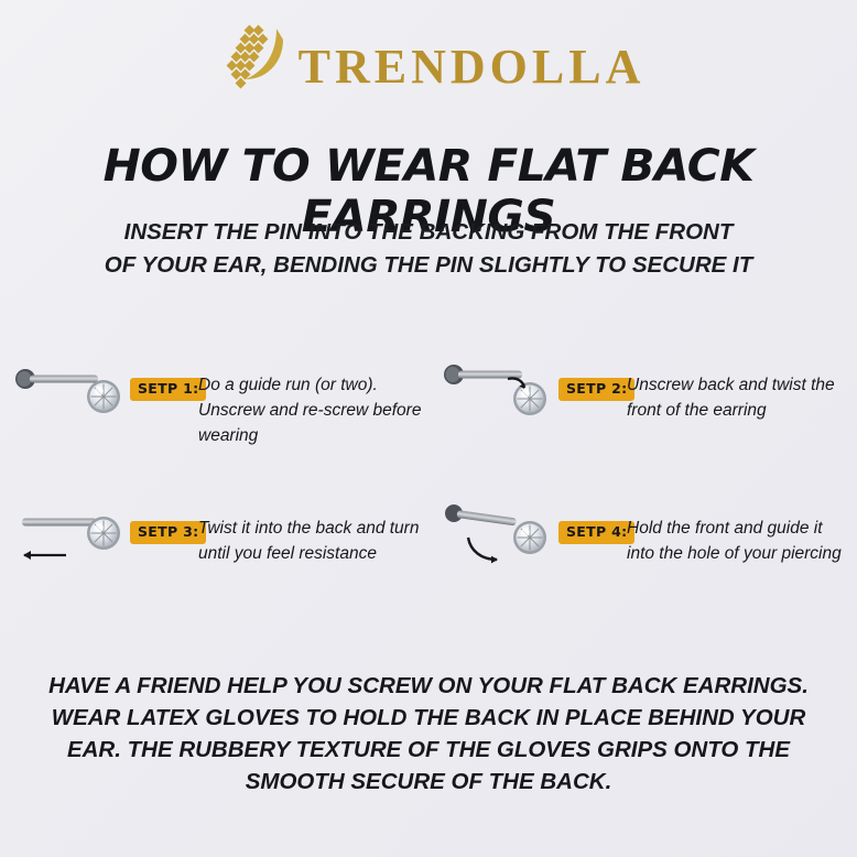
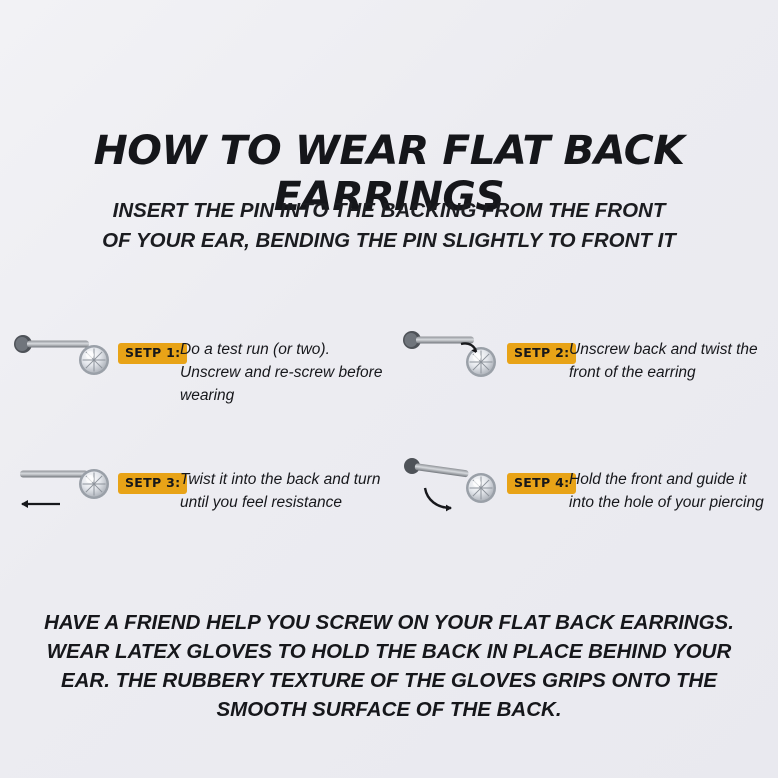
- TRENDOLLA
  HOW TO WEAR FLAT BACK EARRINGS
  INSERT THE PIN INTO THE BACKING FROM THE FRONT
- OF YOUR EAR, BENDING THE PIN SLIGHTLY TO SECURE IT
+ OF YOUR EAR, BENDING THE PIN SLIGHTLY TO FRONT IT
  SETP 1:
- Do a guide run (or two). Unscrew and re-screw before wearing
+ Do a test run (or two). Unscrew and re-screw before wearing
  SETP 2:
  Unscrew back and twist the front of the earring
  SETP 3:
  Twist it into the back and turn until you feel resistance
  SETP 4:
  Hold the front and guide it into the hole of your piercing
  HAVE A FRIEND HELP YOU SCREW ON YOUR FLAT BACK EARRINGS.
  WEAR LATEX GLOVES TO HOLD THE BACK IN PLACE BEHIND YOUR
  EAR. THE RUBBERY TEXTURE OF THE GLOVES GRIPS ONTO THE
- SMOOTH SECURE OF THE BACK.
+ SMOOTH SURFACE OF THE BACK.
